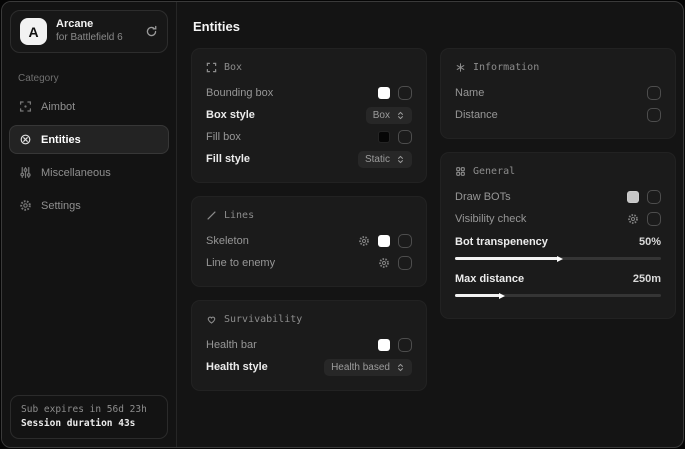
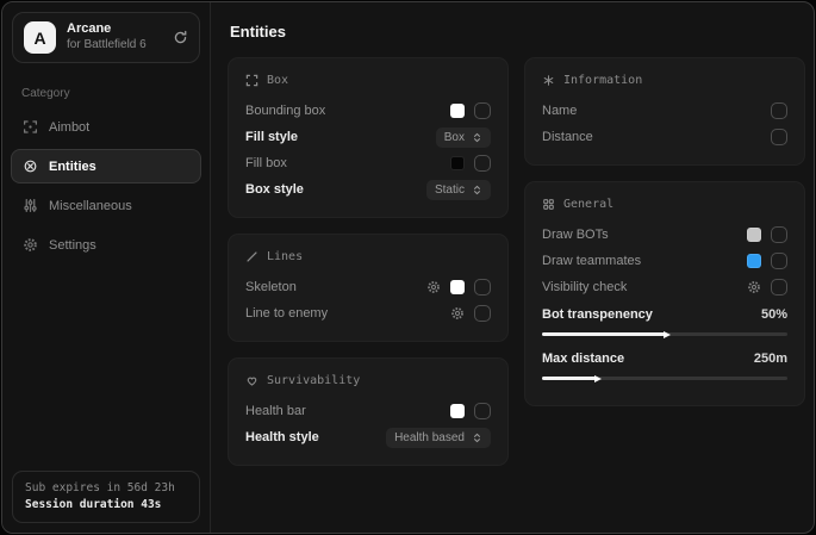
  A
  Arcane
  for Battlefield 6
  Category
  Aimbot
  Entities
  Miscellaneous
  Settings
  Sub expires in 56d 23h
  Session duration 43s
  Entities
  Box
  Bounding box
- Box style
+ Fill style
  Box
  Fill box
- Fill style
+ Box style
  Static
  Lines
  Skeleton
  Line to enemy
  Survivability
  Health bar
  Health style
  Health based
  Information
  Name
  Distance
  General
  Draw BOTs
+ Draw teammates
  Visibility check
  Bot transpenency
  50%
  Max distance
  250m
